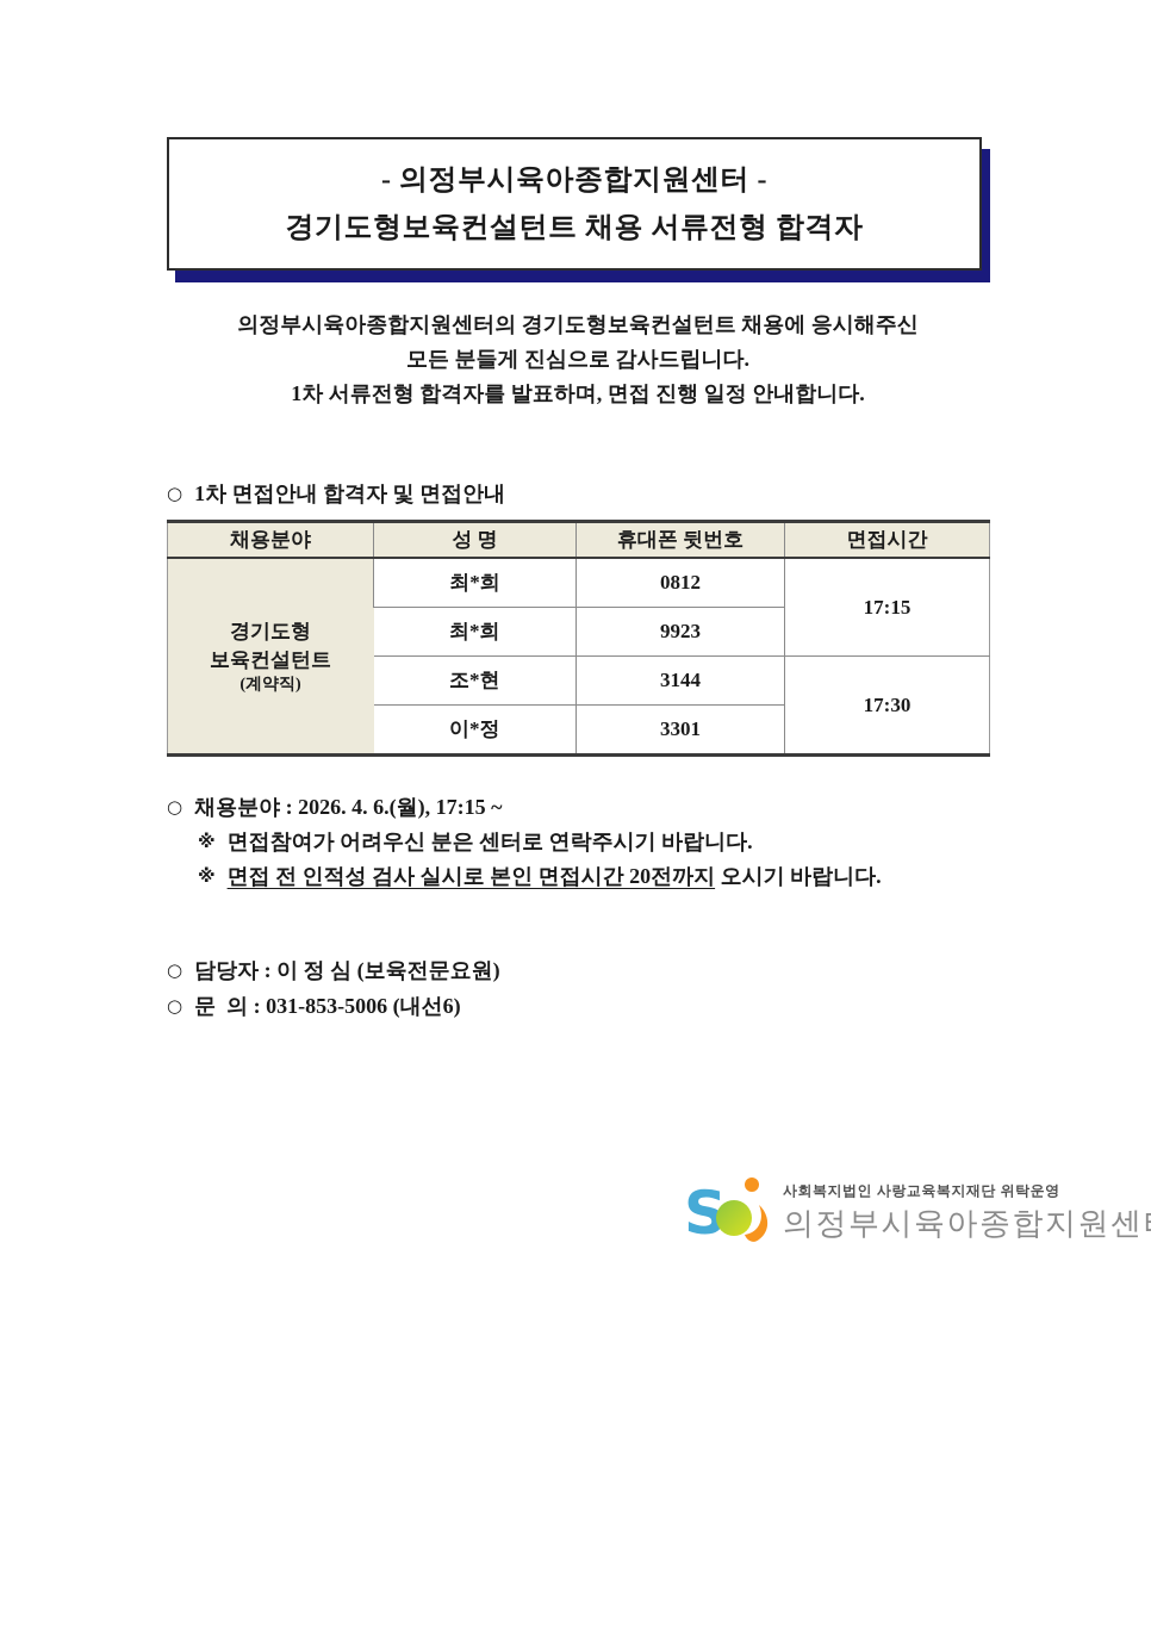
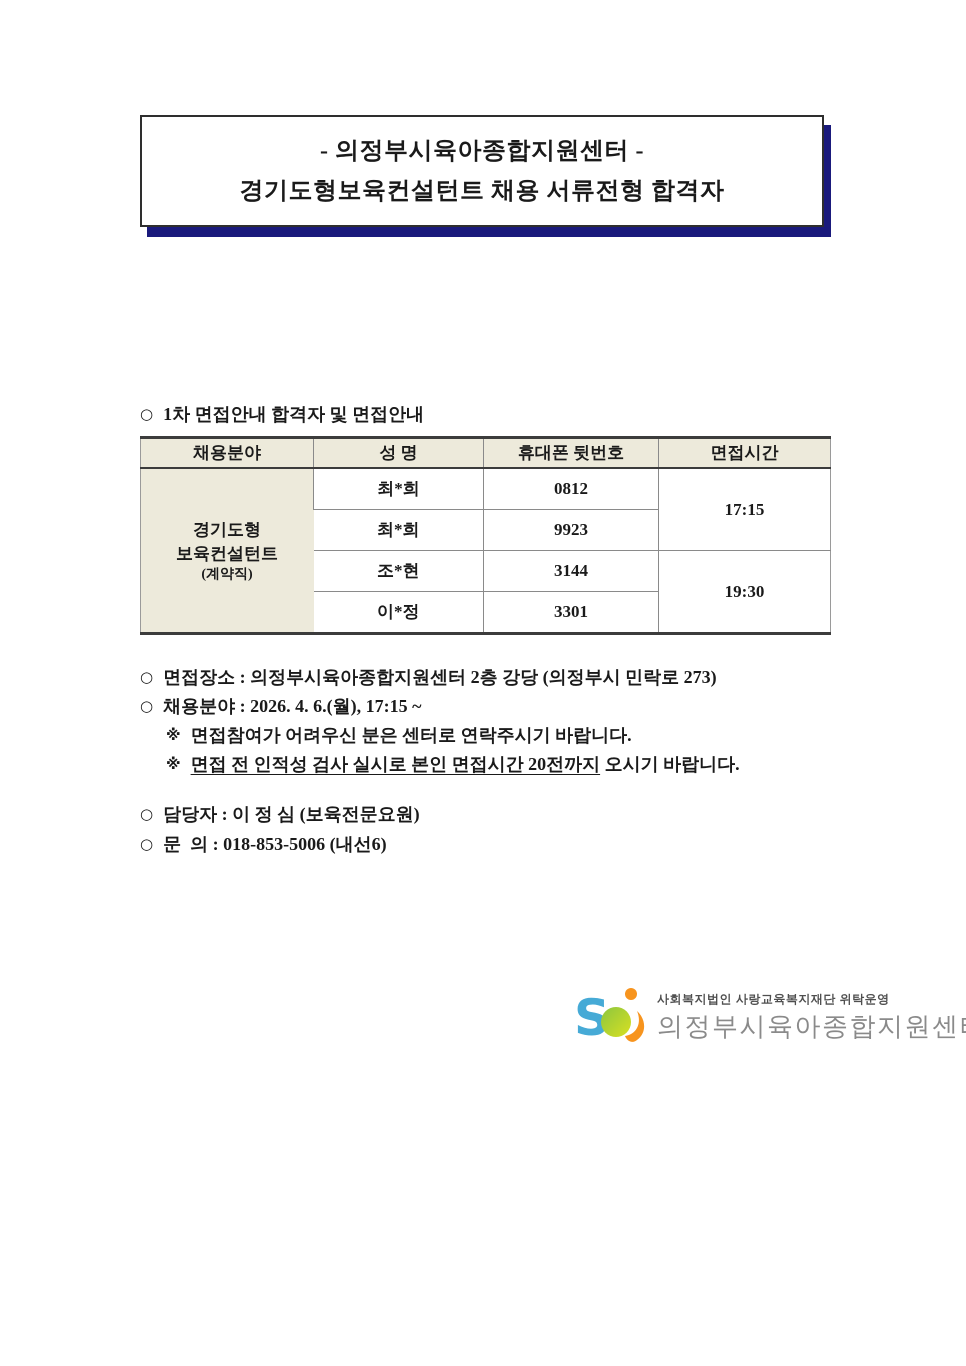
  - 의정부시육아종합지원센터 -
  경기도형보육컨설턴트 채용 서류전형 합격자
- 의정부시육아종합지원센터의 경기도형보육컨설턴트 채용에 응시해주신
- 모든 분들게 진심으로 감사드립니다.
- 1차 서류전형 합격자를 발표하며, 면접 진행 일정 안내합니다.
  ○ 1차 면접안내 합격자 및 면접안내
  채용분야	성 명	휴대폰 뒷번호	면접시간
  경기도형 보육컨설턴트 (계약직)	최*희	0812	17:15
  최*희	9923
- 조*현	3144	17:30
+ 조*현	3144	19:30
  이*정	3301
+ ○ 면접장소 : 의정부시육아종합지원센터 2층 강당 (의정부시 민락로 273)
  ○ 채용분야 : 2026. 4. 6.(월), 17:15 ~
  ※ 면접참여가 어려우신 분은 센터로 연락주시기 바랍니다.
  ※ 면접 전 인적성 검사 실시로 본인 면접시간 20전까지 오시기 바랍니다.
  ○ 담당자 : 이 정 심 (보육전문요원)
- ○ 문 의 : 031-853-5006 (내선6)
+ ○ 문 의 : 018-853-5006 (내선6)
  S
  사회복지법인 사랑교육복지재단 위탁운영
  의정부시육아종합지원센
